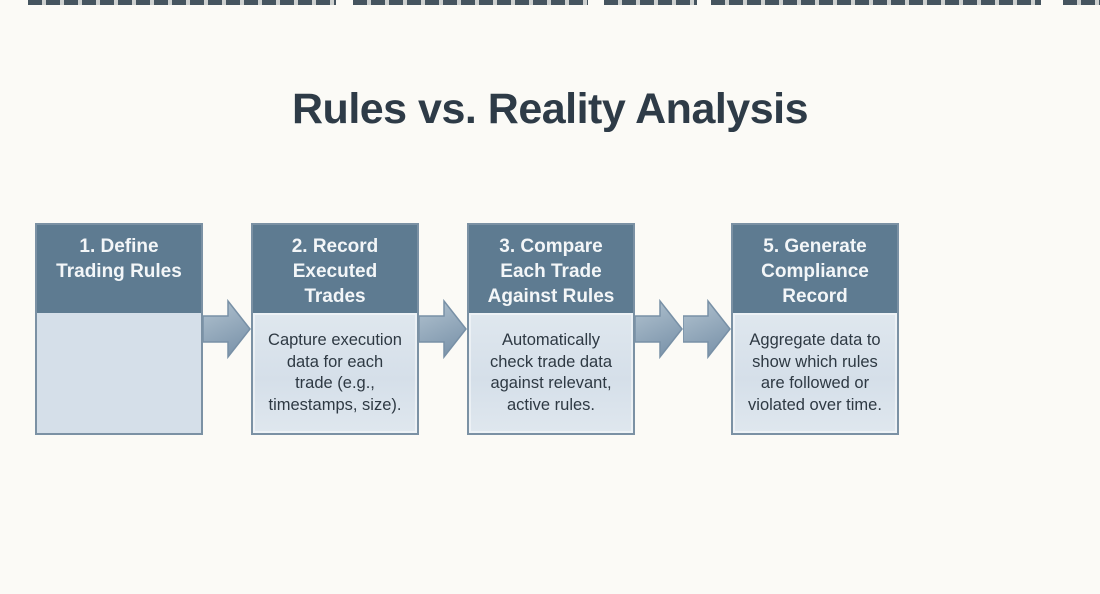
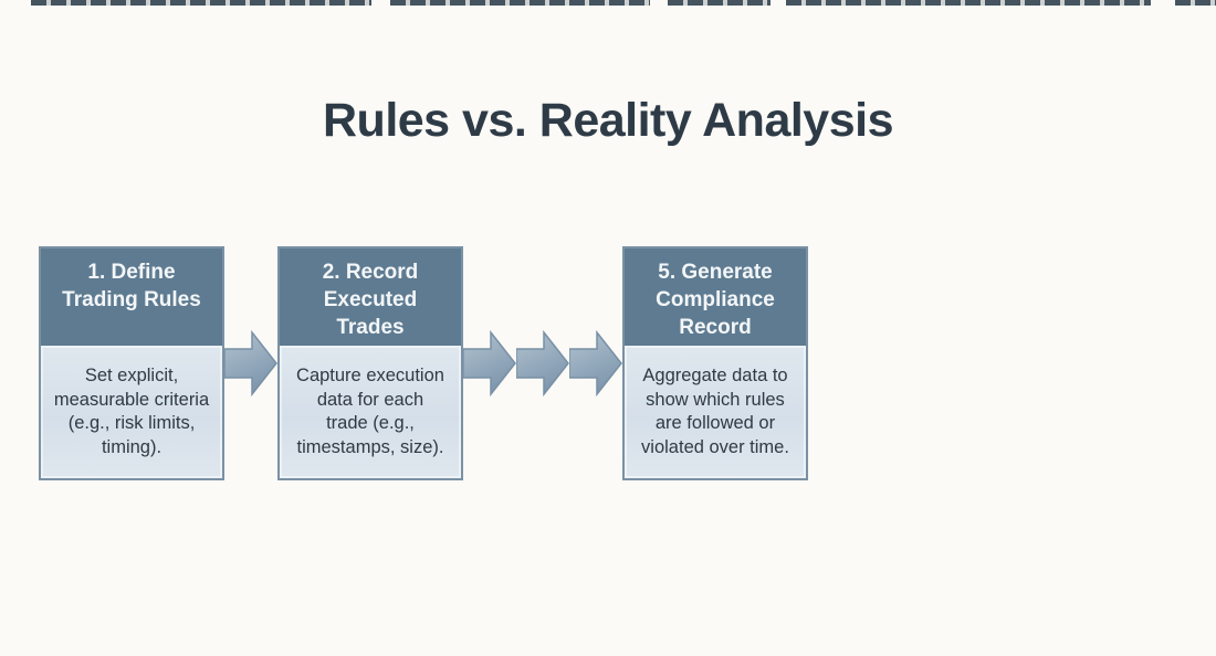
  Rules vs. Reality Analysis
  1. Define
  Trading Rules
+ Set explicit,
+ measurable criteria
+ (e.g., risk limits,
+ timing).
  2. Record
  Executed
  Trades
  Capture execution
  data for each
  trade (e.g.,
  timestamps, size).
- 3. Compare
- Each Trade
- Against Rules
- Automatically
- check trade data
- against relevant,
- active rules.
  5. Generate
  Compliance
  Record
  Aggregate data to
  show which rules
  are followed or
  violated over time.
